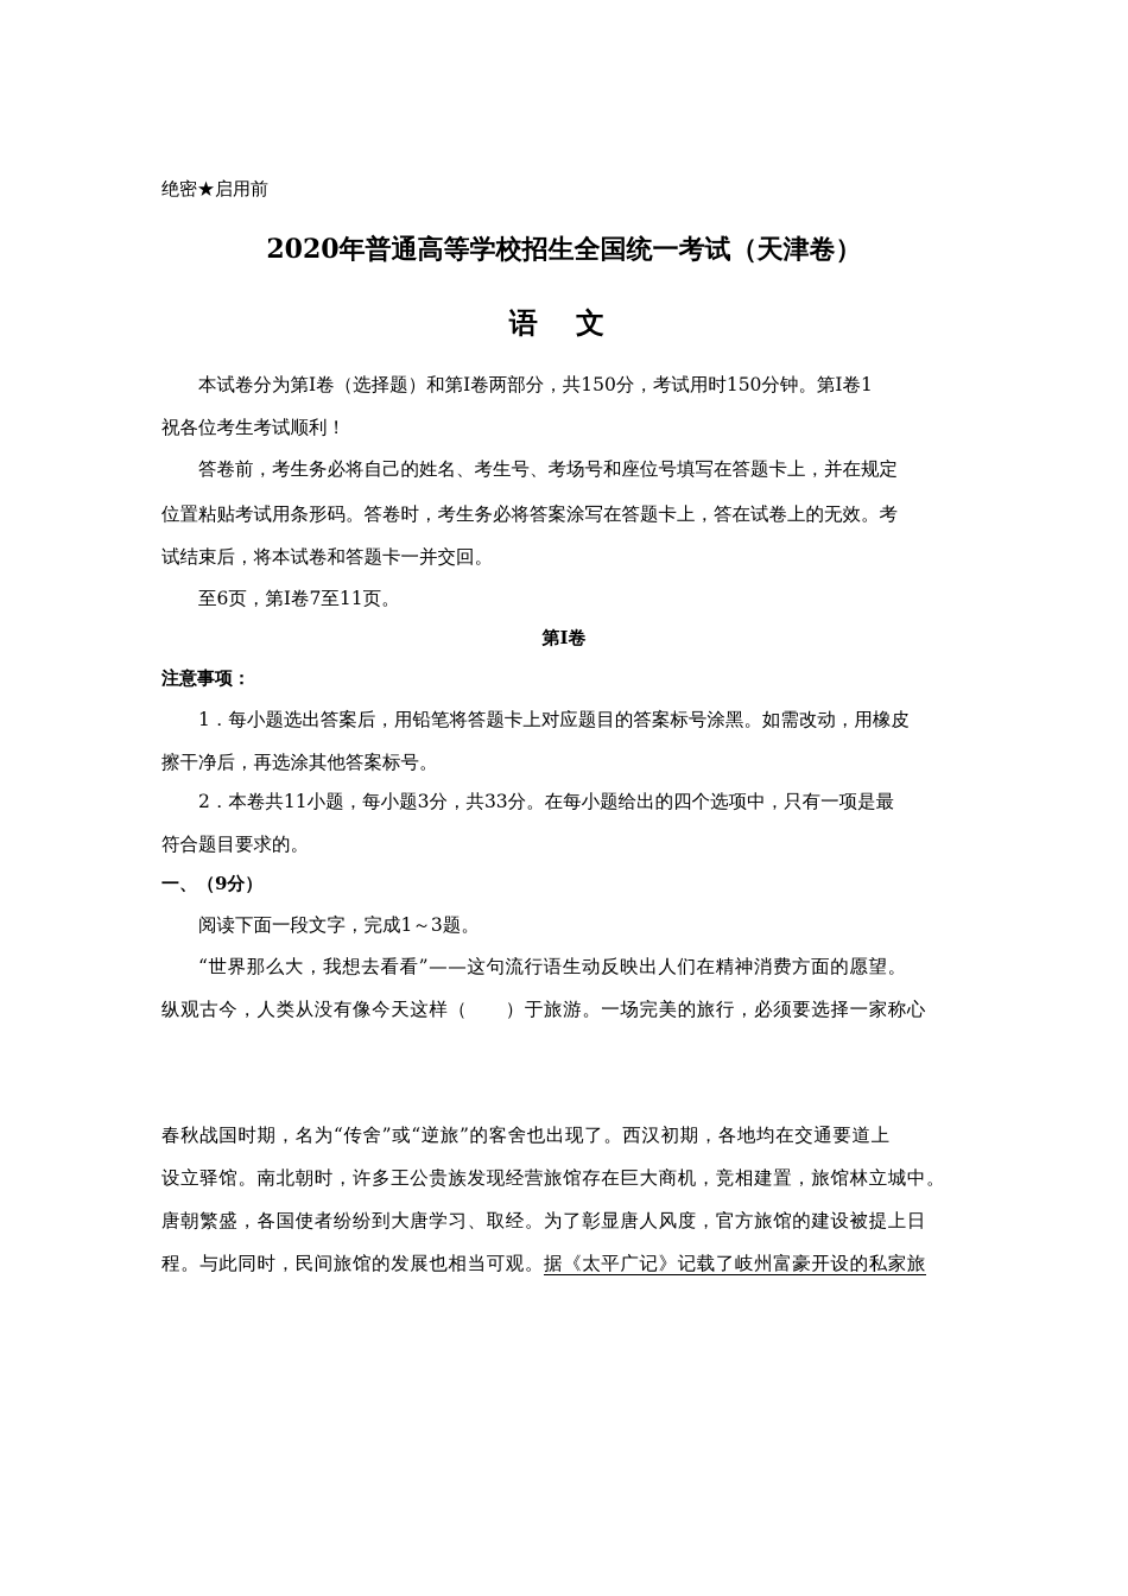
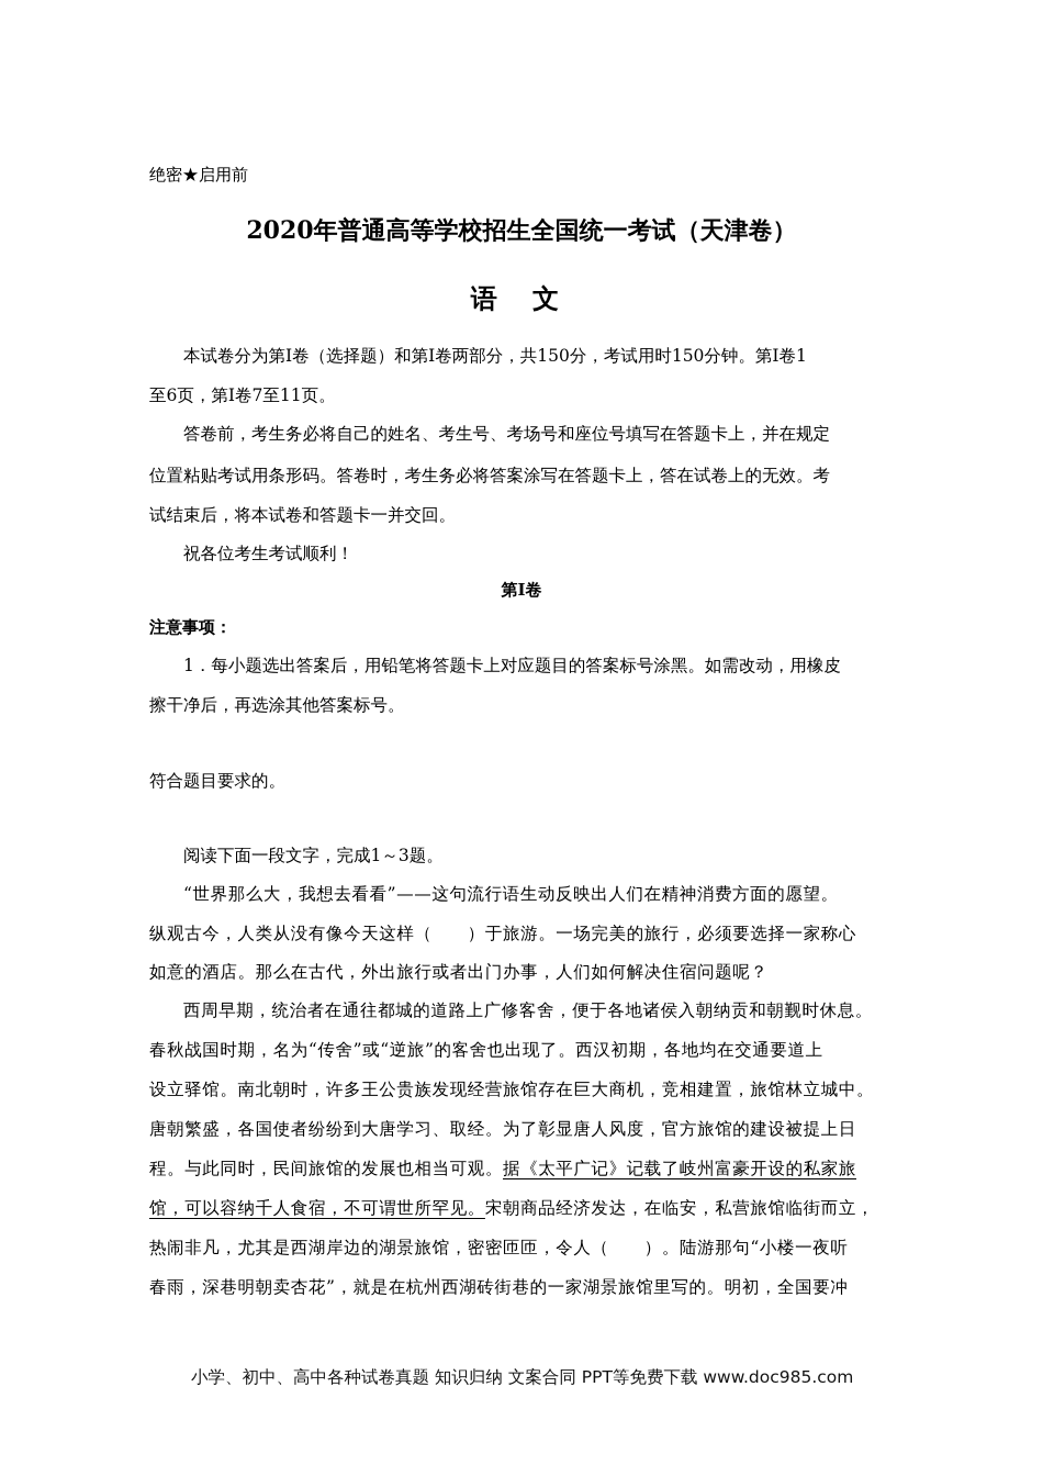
  绝密★启用前
  2020年普通高等学校招生全国统一考试（天津卷）
  语 文
  本试卷分为第Ⅰ卷（选择题）和第Ⅰ卷两部分，共150分，考试用时150分钟。第Ⅰ卷1
- 祝各位考生考试顺利！
+ 至6页，第Ⅰ卷7至11页。
  答卷前，考生务必将自己的姓名、考生号、考场号和座位号填写在答题卡上，并在规定
  位置粘贴考试用条形码。答卷时，考生务必将答案涂写在答题卡上，答在试卷上的无效。考
  试结束后，将本试卷和答题卡一并交回。
- 至6页，第Ⅰ卷7至11页。
+ 祝各位考生考试顺利！
  第Ⅰ卷
  注意事项：
  1．每小题选出答案后，用铅笔将答题卡上对应题目的答案标号涂黑。如需改动，用橡皮
  擦干净后，再选涂其他答案标号。
- 2．本卷共11小题，每小题3分，共33分。在每小题给出的四个选项中，只有一项是最
  符合题目要求的。
- 一、（9分）
  阅读下面一段文字，完成1～3题。
  “世界那么大，我想去看看”——这句流行语生动反映出人们在精神消费方面的愿望。
  纵观古今，人类从没有像今天这样（ ）于旅游。一场完美的旅行，必须要选择一家称心
+ 如意的酒店。那么在古代，外出旅行或者出门办事，人们如何解决住宿问题呢？
+ 西周早期，统治者在通往都城的道路上广修客舍，便于各地诸侯入朝纳贡和朝觐时休息。
  春秋战国时期，名为“传舍”或“逆旅”的客舍也出现了。西汉初期，各地均在交通要道上
  设立驿馆。南北朝时，许多王公贵族发现经营旅馆存在巨大商机，竞相建置，旅馆林立城中。
  唐朝繁盛，各国使者纷纷到大唐学习、取经。为了彰显唐人风度，官方旅馆的建设被提上日
  程。与此同时，民间旅馆的发展也相当可观。据《太平广记》记载了岐州富豪开设的私家旅
+ 馆，可以容纳千人食宿，不可谓世所罕见。宋朝商品经济发达，在临安，私营旅馆临街而立，
+ 热闹非凡，尤其是西湖岸边的湖景旅馆，密密匝匝，令人（ ）。陆游那句“小楼一夜听
+ 春雨，深巷明朝卖杏花”，就是在杭州西湖砖街巷的一家湖景旅馆里写的。明初，全国要冲
+ 小学、初中、高中各种试卷真题 知识归纳 文案合同 PPT等免费下载 www.doc985.com
